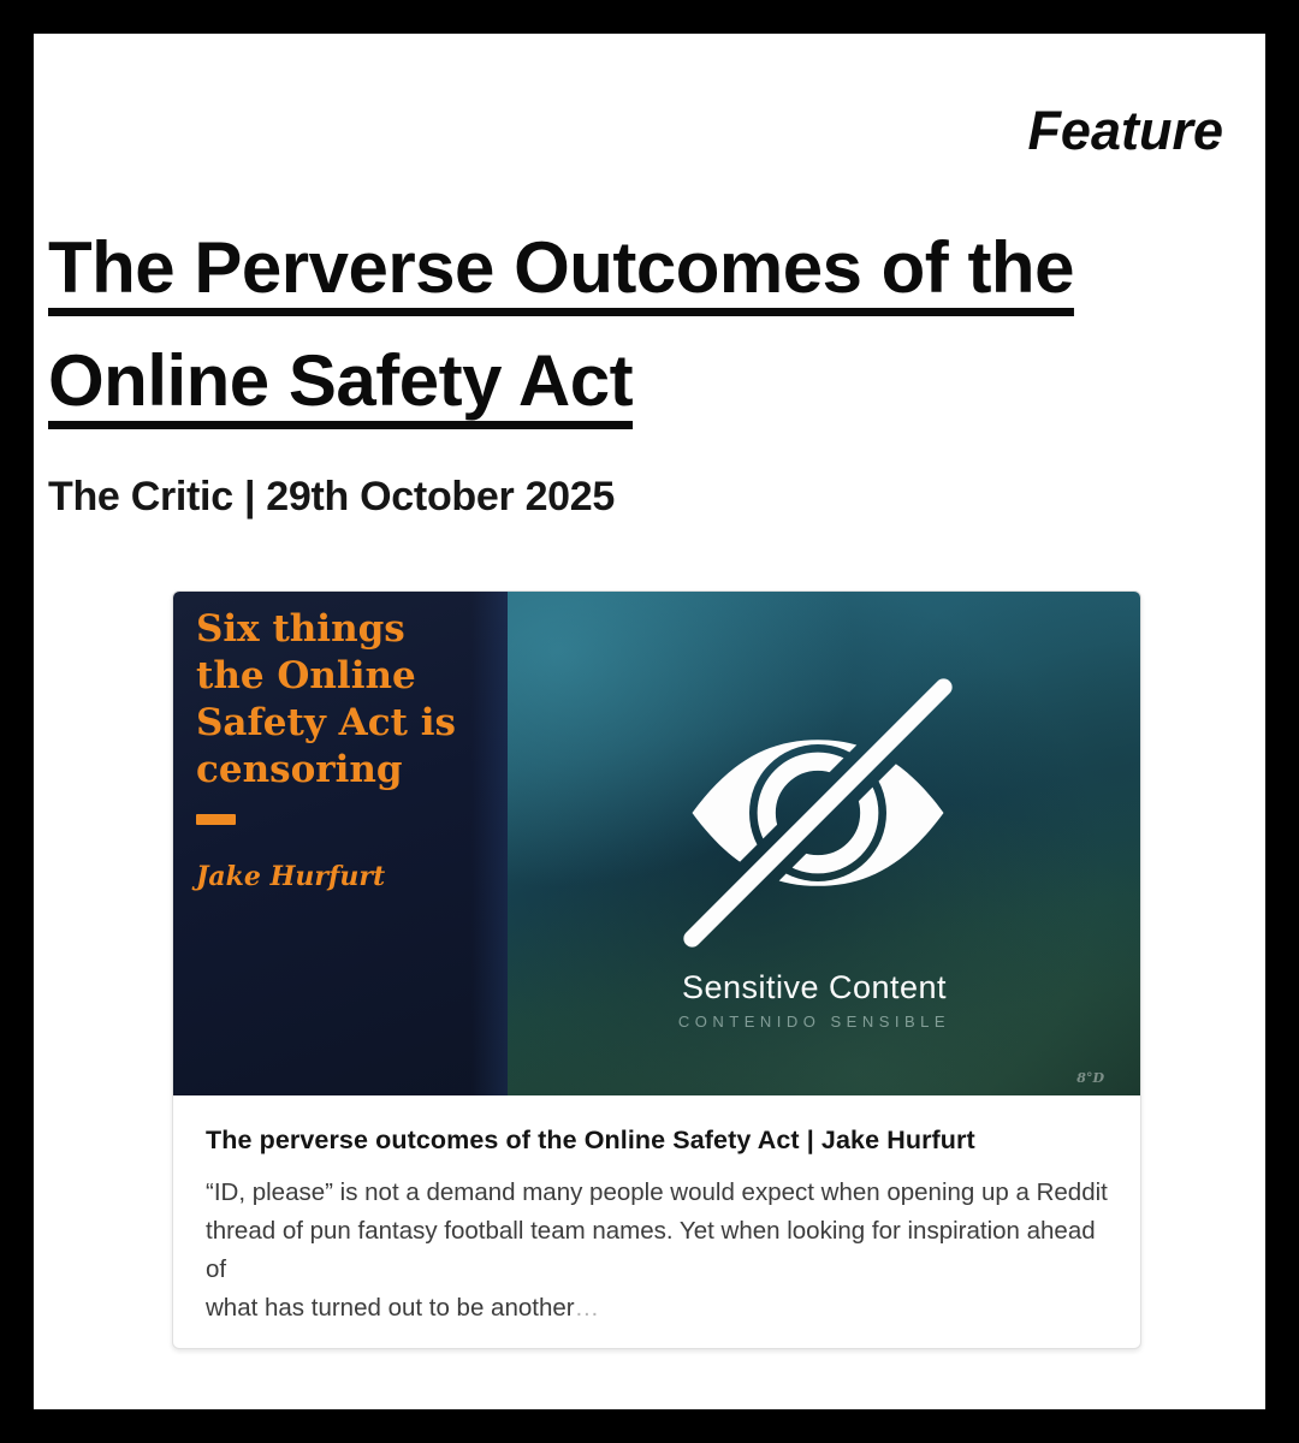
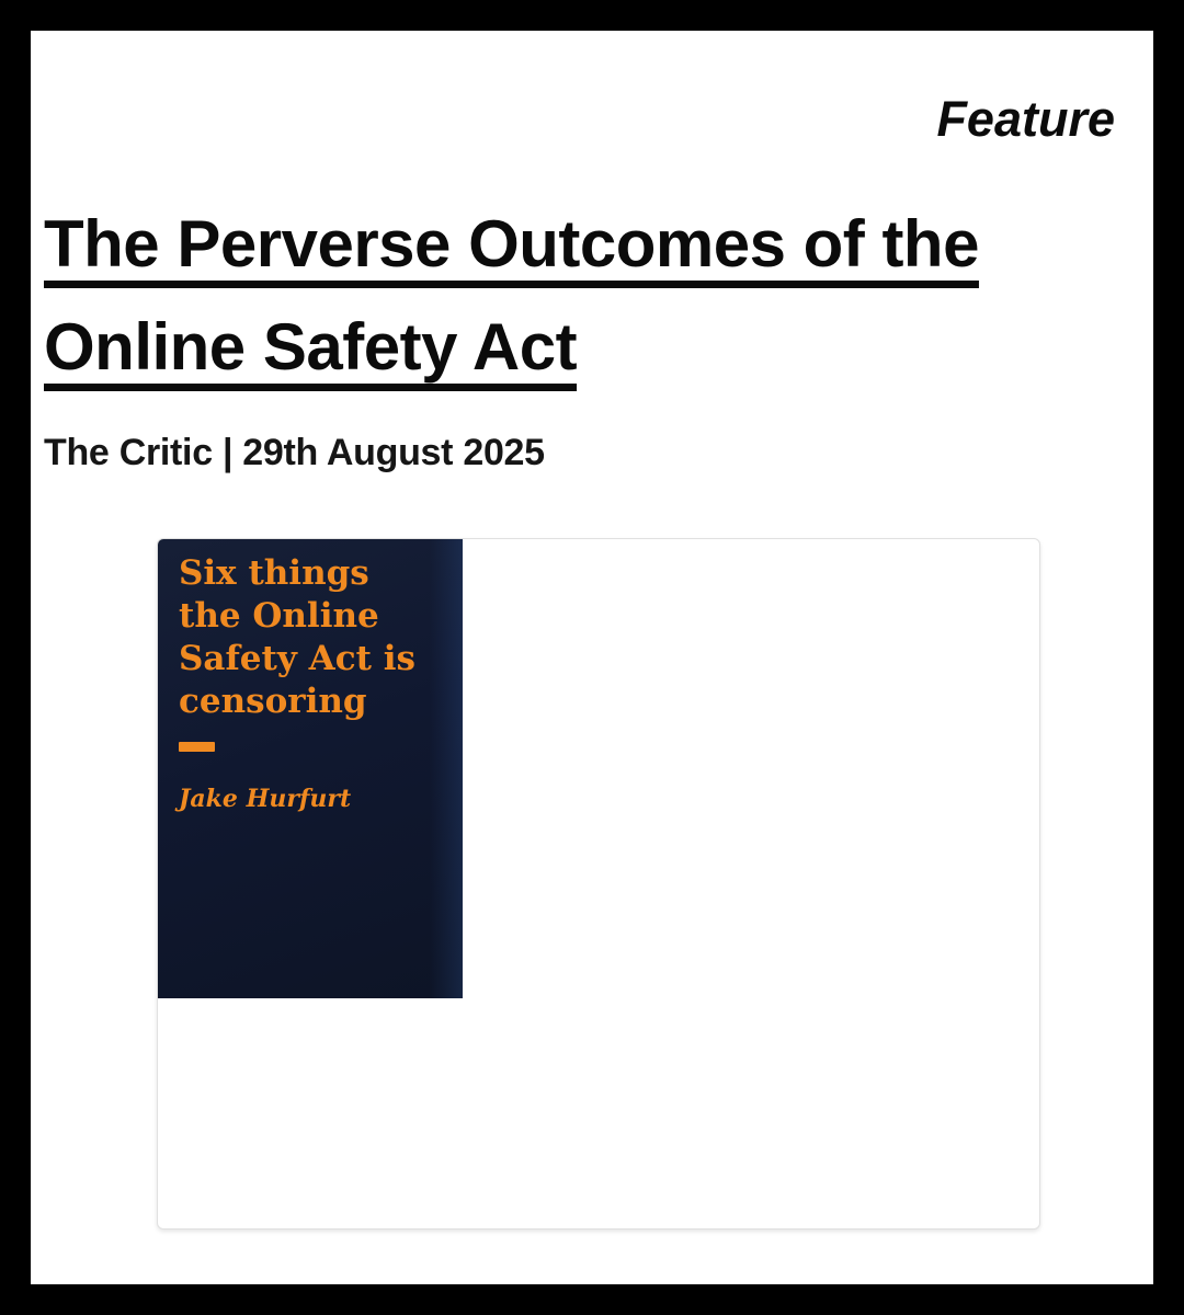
  Feature
  The Perverse Outcomes of the
  Online Safety Act
- The Critic | 29th October 2025
+ The Critic | 29th August 2025
  Six things
  the Online
  Safety Act is
  censoring
  Jake Hurfurt
- Sensitive Content
- CONTENIDO SENSIBLE
- 8°D
- The perverse outcomes of the Online Safety Act | Jake Hurfurt
- “ID, please” is not a demand many people would expect when opening up a Reddit
- thread of pun fantasy football team names. Yet when looking for inspiration ahead of
- what has turned out to be another…
